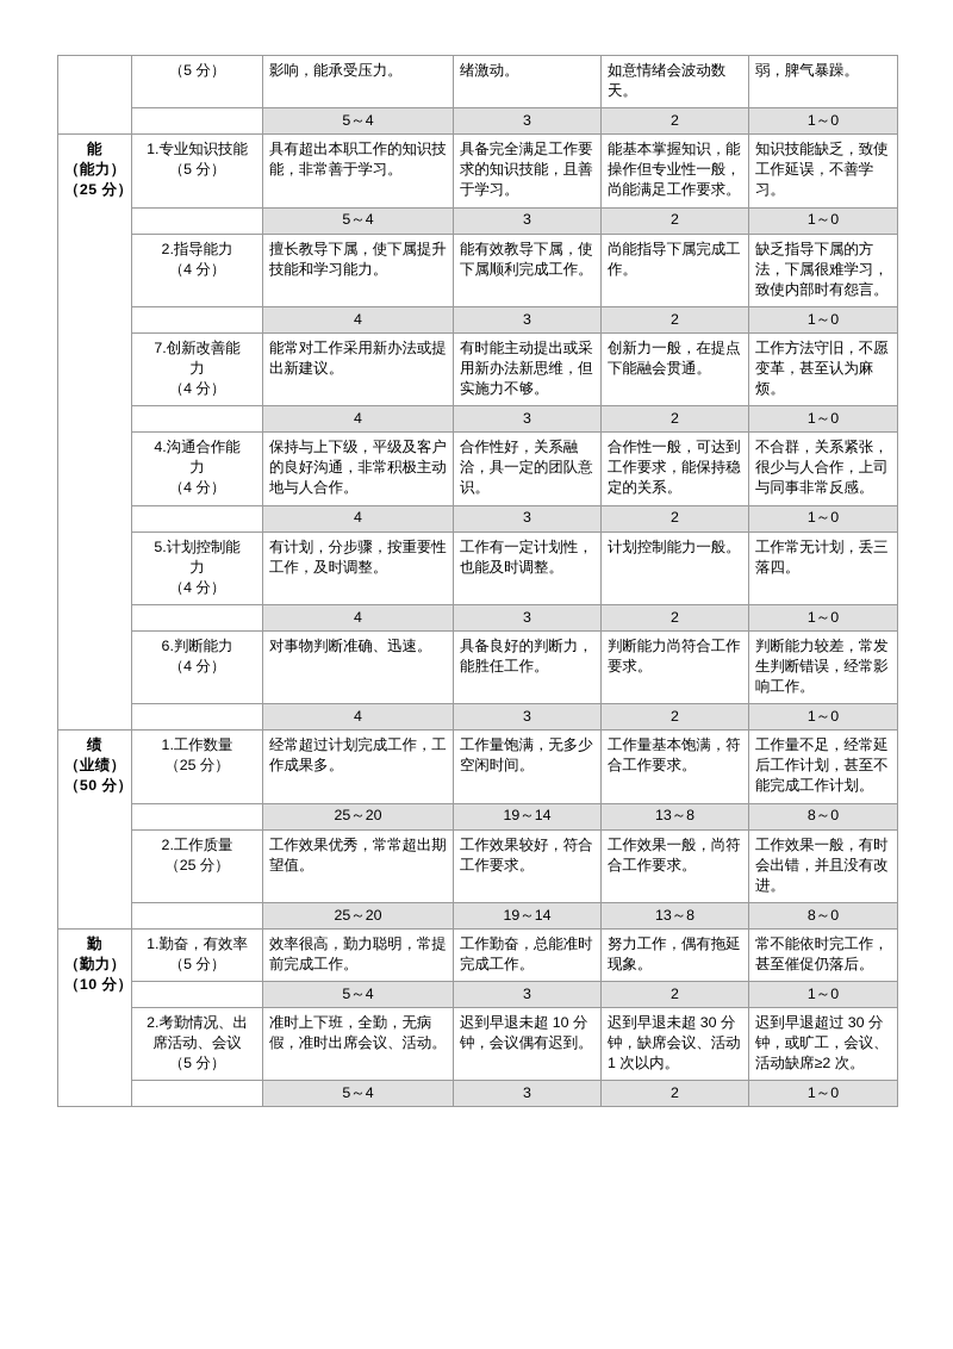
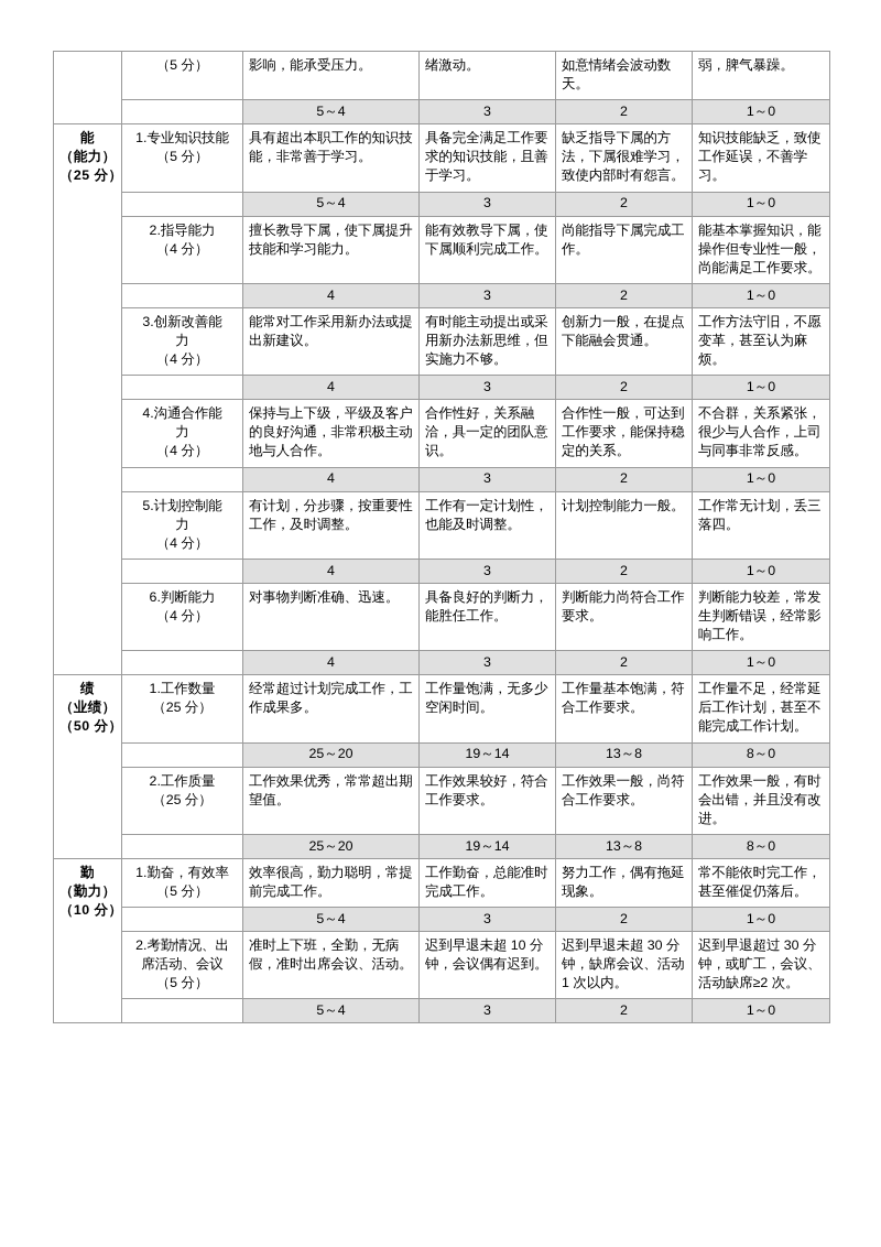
  	（5 分）	影响，能承受压力。	绪激动。	如意情绪会波动数天。	弱，脾气暴躁。
  	5～4	3	2	1～0
- 能 （能力） （25 分）	1.专业知识技能 （5 分）	具有超出本职工作的知识技能，非常善于学习。	具备完全满足工作要求的知识技能，且善于学习。	能基本掌握知识，能操作但专业性一般，尚能满足工作要求。	知识技能缺乏，致使工作延误，不善学习。
+ 能 （能力） （25 分）	1.专业知识技能 （5 分）	具有超出本职工作的知识技能，非常善于学习。	具备完全满足工作要求的知识技能，且善于学习。	缺乏指导下属的方法，下属很难学习，致使内部时有怨言。	知识技能缺乏，致使工作延误，不善学习。
  	5～4	3	2	1～0
- 2.指导能力 （4 分）	擅长教导下属，使下属提升技能和学习能力。	能有效教导下属，使下属顺利完成工作。	尚能指导下属完成工作。	缺乏指导下属的方法，下属很难学习，致使内部时有怨言。
+ 2.指导能力 （4 分）	擅长教导下属，使下属提升技能和学习能力。	能有效教导下属，使下属顺利完成工作。	尚能指导下属完成工作。	能基本掌握知识，能操作但专业性一般，尚能满足工作要求。
  	4	3	2	1～0
- 7.创新改善能 力 （4 分）	能常对工作采用新办法或提出新建议。	有时能主动提出或采用新办法新思维，但实施力不够。	创新力一般，在提点下能融会贯通。	工作方法守旧，不愿变革，甚至认为麻烦。
+ 3.创新改善能 力 （4 分）	能常对工作采用新办法或提出新建议。	有时能主动提出或采用新办法新思维，但实施力不够。	创新力一般，在提点下能融会贯通。	工作方法守旧，不愿变革，甚至认为麻烦。
  	4	3	2	1～0
  4.沟通合作能 力 （4 分）	保持与上下级，平级及客户的良好沟通，非常积极主动地与人合作。	合作性好，关系融洽，具一定的团队意识。	合作性一般，可达到工作要求，能保持稳定的关系。	不合群，关系紧张，很少与人合作，上司与同事非常反感。
  	4	3	2	1～0
  5.计划控制能 力 （4 分）	有计划，分步骤，按重要性工作，及时调整。	工作有一定计划性，也能及时调整。	计划控制能力一般。	工作常无计划，丢三落四。
  	4	3	2	1～0
  6.判断能力 （4 分）	对事物判断准确、迅速。	具备良好的判断力，能胜任工作。	判断能力尚符合工作要求。	判断能力较差，常发生判断错误，经常影响工作。
  	4	3	2	1～0
  绩 （业绩） （50 分）	1.工作数量 （25 分）	经常超过计划完成工作，工作成果多。	工作量饱满，无多少空闲时间。	工作量基本饱满，符合工作要求。	工作量不足，经常延后工作计划，甚至不能完成工作计划。
  	25～20	19～14	13～8	8～0
  2.工作质量 （25 分）	工作效果优秀，常常超出期望值。	工作效果较好，符合工作要求。	工作效果一般，尚符合工作要求。	工作效果一般，有时会出错，并且没有改进。
  	25～20	19～14	13～8	8～0
  勤 （勤力） （10 分）	1.勤奋，有效率 （5 分）	效率很高，勤力聪明，常提前完成工作。	工作勤奋，总能准时完成工作。	努力工作，偶有拖延现象。	常不能依时完工作，甚至催促仍落后。
  	5～4	3	2	1～0
  2.考勤情况、出 席活动、会议 （5 分）	准时上下班，全勤，无病假，准时出席会议、活动。	迟到早退未超 10 分钟，会议偶有迟到。	迟到早退未超 30 分钟，缺席会议、活动 1 次以内。	迟到早退超过 30 分钟，或旷工，会议、活动缺席≥2 次。
  	5～4	3	2	1～0
